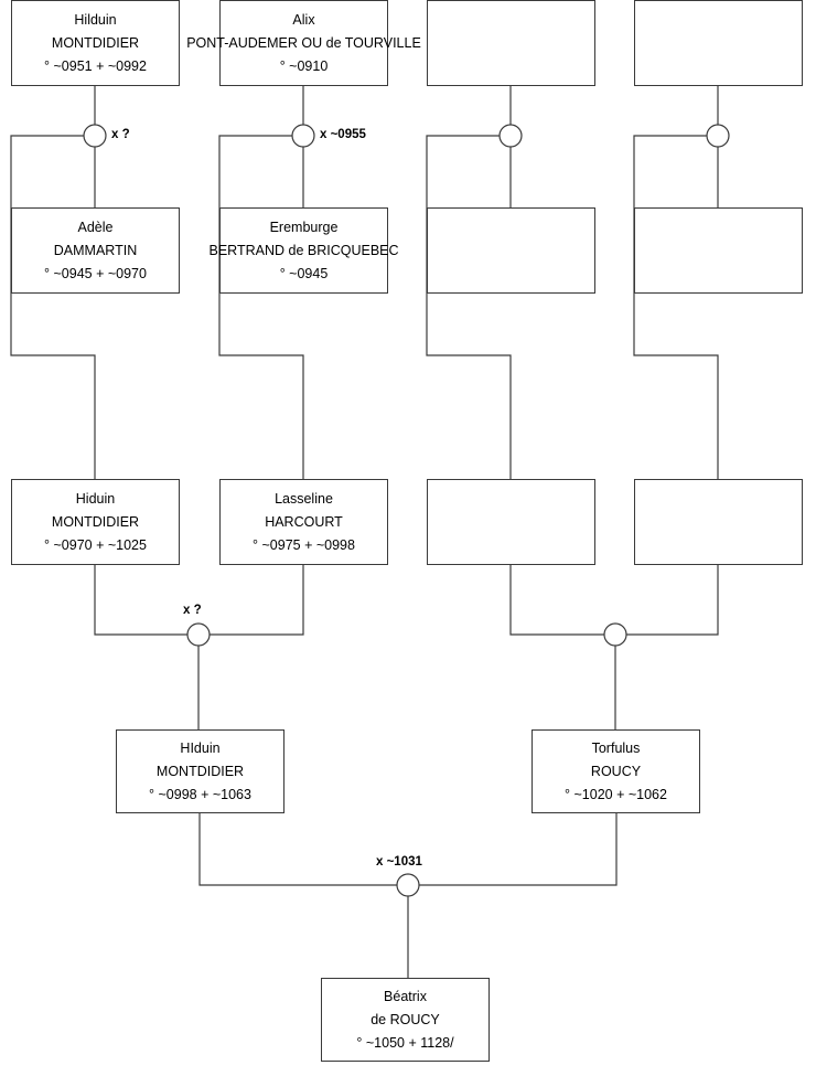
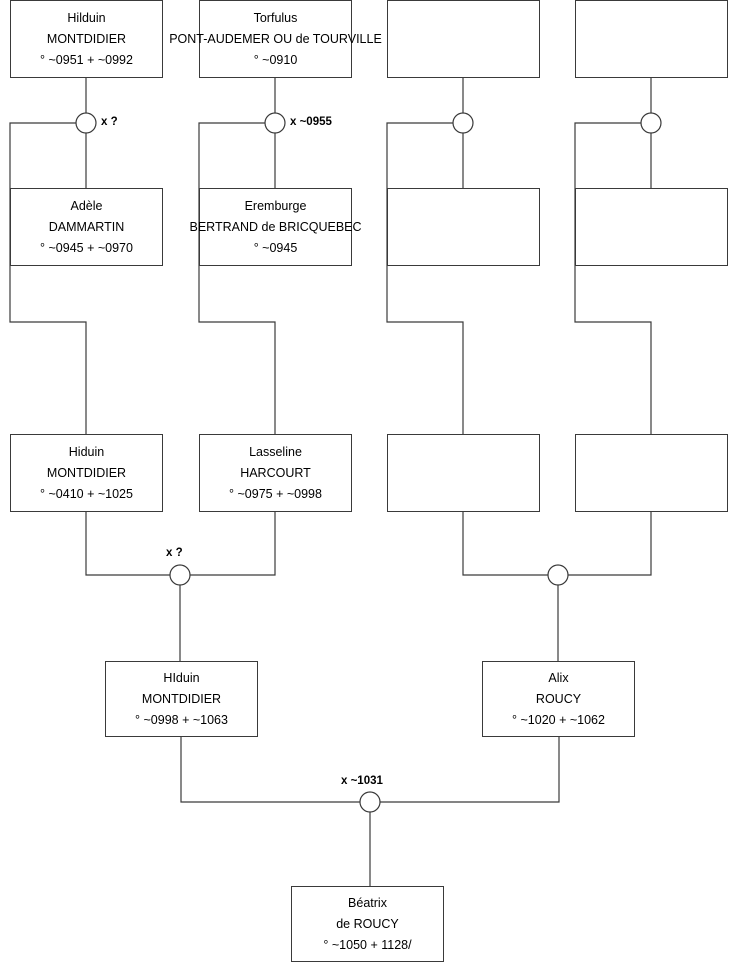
  Hilduin
  MONTDIDIER
  ° ~0951 + ~0992
- Alix
+ Torfulus
  PONT-AUDEMER OU de TOURVILLE
  ° ~0910
  Adèle
  DAMMARTIN
  ° ~0945 + ~0970
  Eremburge
  BERTRAND de BRICQUEBEC
  ° ~0945
  Hiduin
  MONTDIDIER
- ° ~0970 + ~1025
+ ° ~0410 + ~1025
  Lasseline
  HARCOURT
  ° ~0975 + ~0998
  HIduin
  MONTDIDIER
  ° ~0998 + ~1063
- Torfulus
+ Alix
  ROUCY
  ° ~1020 + ~1062
  Béatrix
  de ROUCY
  ° ~1050 + 1128/
  x ?
  x ~0955
  x ?
  x ~1031
